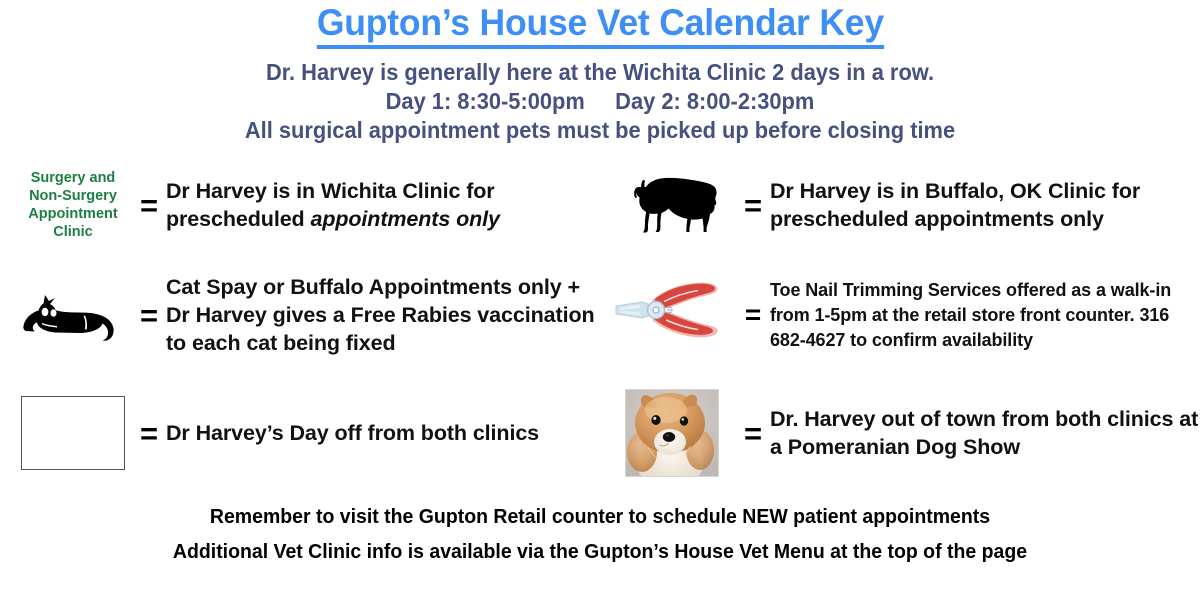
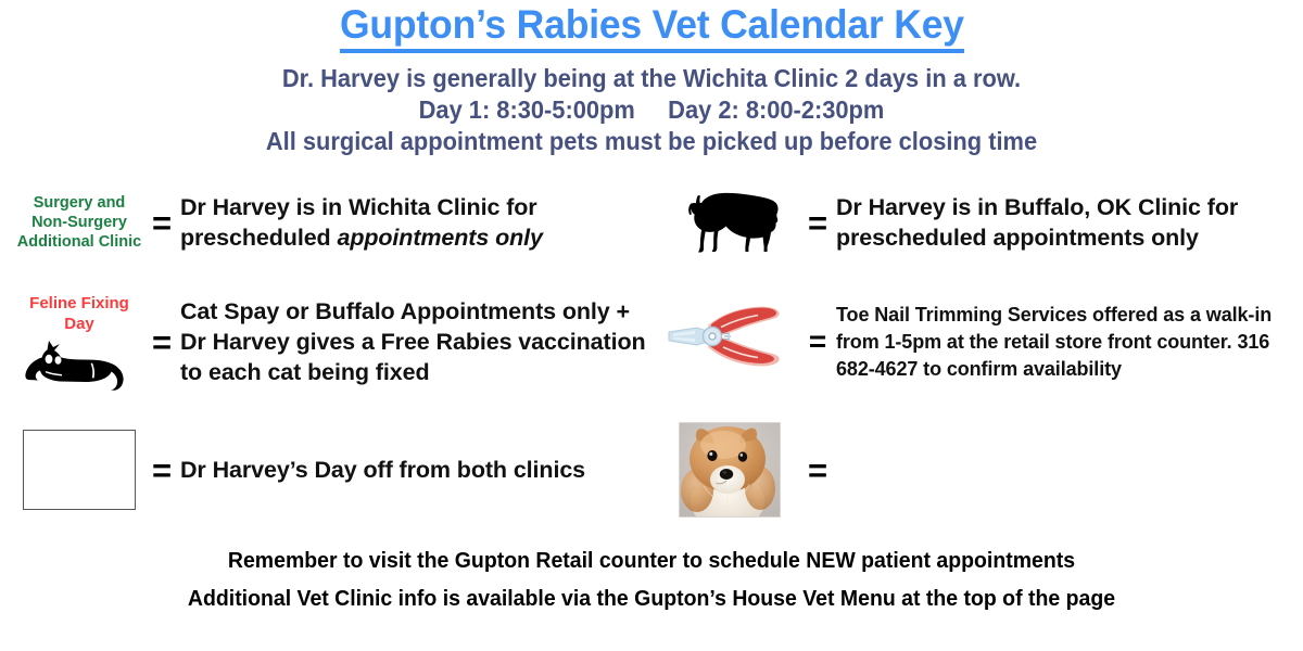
- Gupton’s House Vet Calendar Key
+ Gupton’s Rabies Vet Calendar Key
- Dr. Harvey is generally here at the Wichita Clinic 2 days in a row.
+ Dr. Harvey is generally being at the Wichita Clinic 2 days in a row.
  Day 1: 8:30-5:00pm Day 2: 8:00-2:30pm
  All surgical appointment pets must be picked up before closing time
- Surgery and Non-Surgery Appointment Clinic
+ Surgery and Non-Surgery Additional Clinic
  =
  Dr Harvey is in Wichita Clinic for prescheduled appointments only
  =
  Dr Harvey is in Buffalo, OK Clinic for prescheduled appointments only
+ Feline Fixing Day
  =
  Cat Spay or Buffalo Appointments only + Dr Harvey gives a Free Rabies vaccination to each cat being fixed
  =
  Toe Nail Trimming Services offered as a walk-in from 1-5pm at the retail store front counter. 316 682-4627 to confirm availability
  =
  Dr Harvey’s Day off from both clinics
  =
- Dr. Harvey out of town from both clinics at a Pomeranian Dog Show
  Remember to visit the Gupton Retail counter to schedule NEW patient appointments
  Additional Vet Clinic info is available via the Gupton’s House Vet Menu at the top of the page
